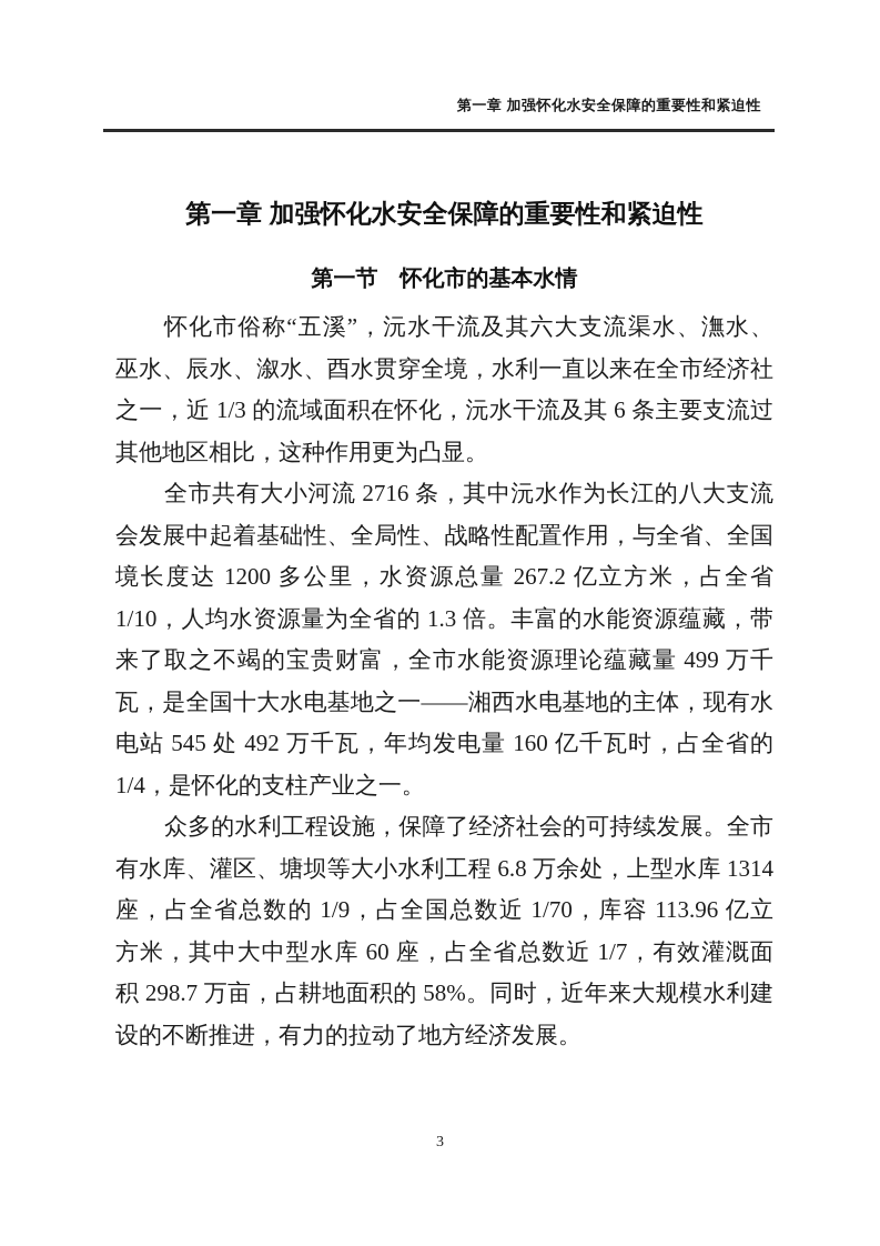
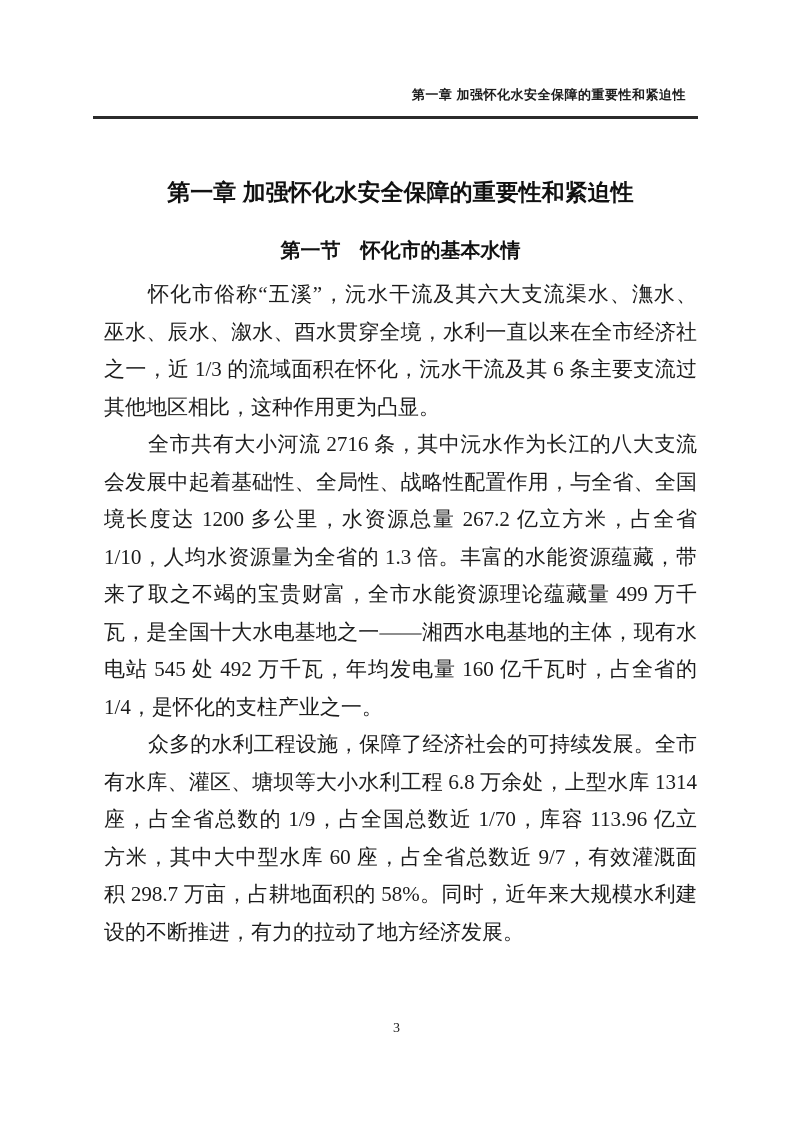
  第一章 加强怀化水安全保障的重要性和紧迫性
  第一章 加强怀化水安全保障的重要性和紧迫性
  第一节 怀化市的基本水情
  怀化市俗称“五溪”，沅水干流及其六大支流渠水、潕水、
  巫水、辰水、溆水、酉水贯穿全境，水利一直以来在全市经济社
  之一，近 1/3 的流域面积在怀化，沅水干流及其 6 条主要支流过
  其他地区相比，这种作用更为凸显。
  全市共有大小河流 2716 条，其中沅水作为长江的八大支流
  会发展中起着基础性、全局性、战略性配置作用，与全省、全国
  境长度达 1200 多公里，水资源总量 267.2 亿立方米，占全省
  1/10，人均水资源量为全省的 1.3 倍。丰富的水能资源蕴藏，带
  来了取之不竭的宝贵财富，全市水能资源理论蕴藏量 499 万千
  瓦，是全国十大水电基地之一——湘西水电基地的主体，现有水
  电站 545 处 492 万千瓦，年均发电量 160 亿千瓦时，占全省的
  1/4，是怀化的支柱产业之一。
  众多的水利工程设施，保障了经济社会的可持续发展。全市
  有水库、灌区、塘坝等大小水利工程 6.8 万余处，上型水库 1314
  座，占全省总数的 1/9，占全国总数近 1/70，库容 113.96 亿立
- 方米，其中大中型水库 60 座，占全省总数近 1/7，有效灌溉面
+ 方米，其中大中型水库 60 座，占全省总数近 9/7，有效灌溉面
  积 298.7 万亩，占耕地面积的 58%。同时，近年来大规模水利建
  设的不断推进，有力的拉动了地方经济发展。
  3
